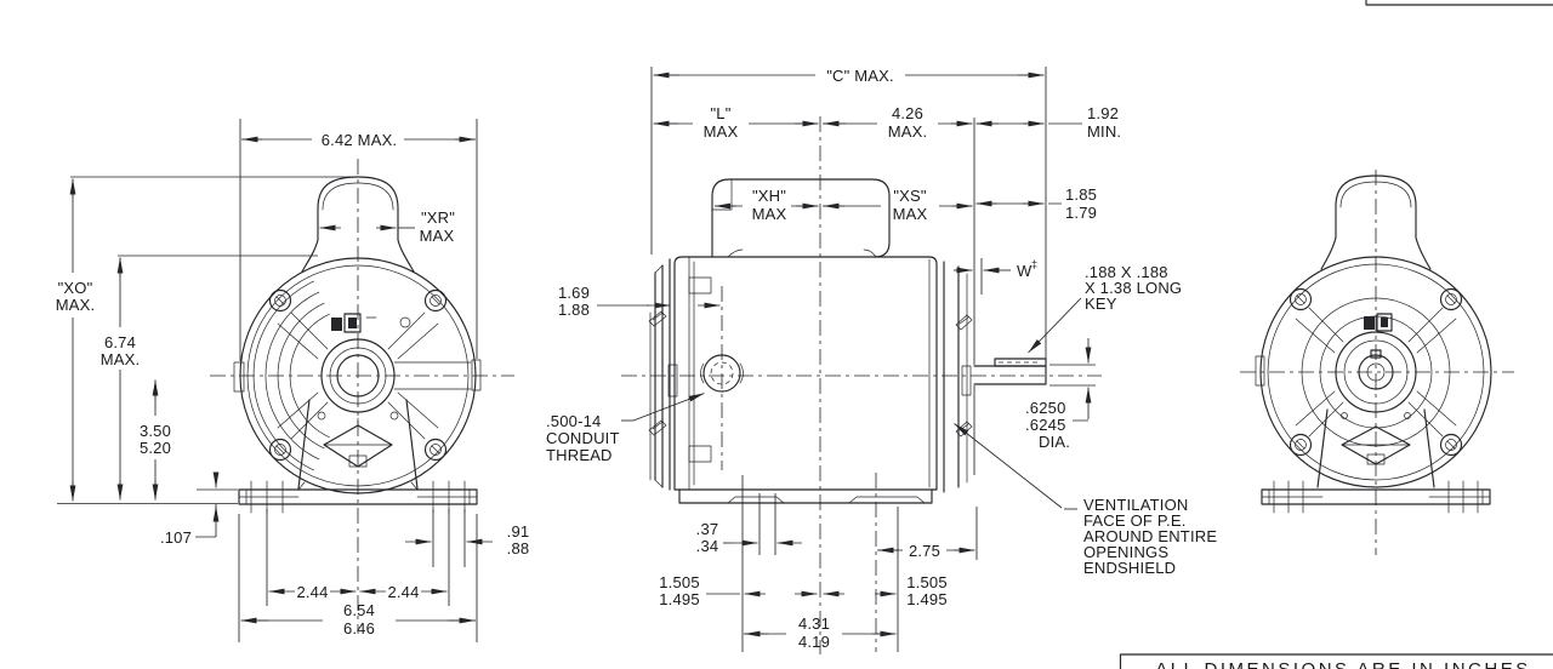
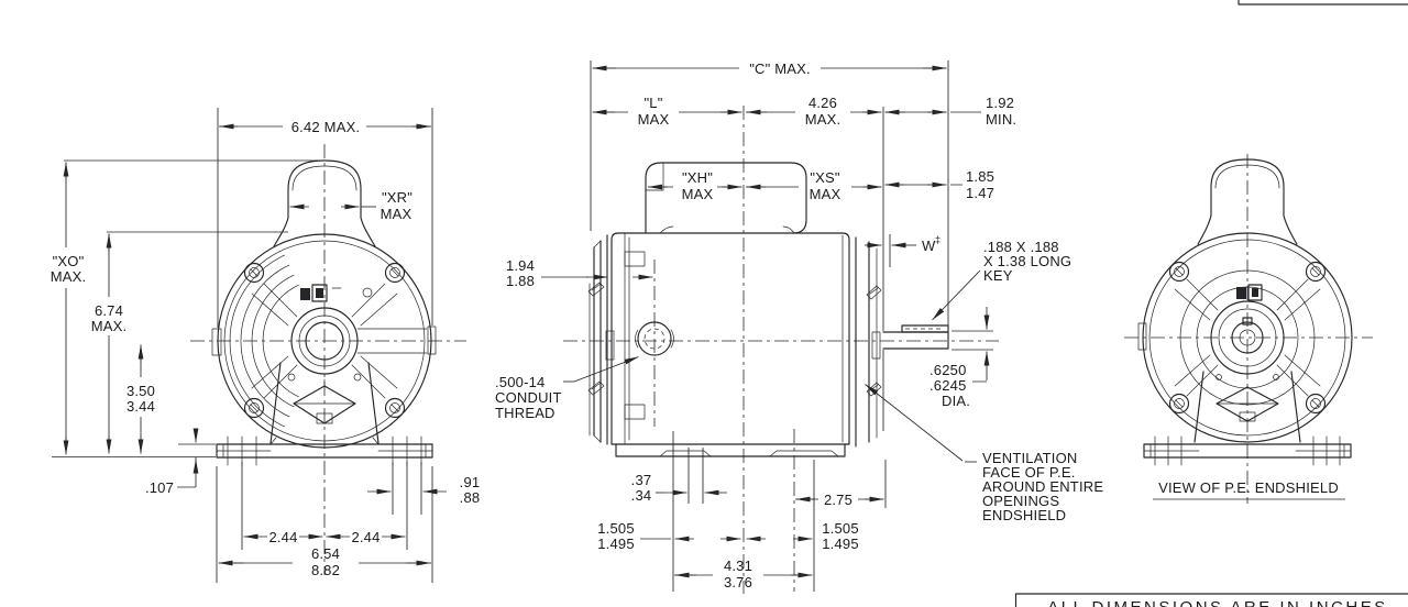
  6.42 MAX.
  "XR"
  MAX
  "XO"
  MAX.
  6.74
  MAX.
  3.50
- 5.20
+ 3.44
  .107
  .91
  .88
  2.44
  2.44
  6.54
- 6.46
+ 8.82
  "C" MAX.
  "L"
  MAX
  4.26
  MAX.
  1.92
  MIN.
  "XH"
  MAX
  "XS"
  MAX
  1.85
- 1.79
+ 1.47
  W
  ‡
  .188 X .188
  X 1.38 LONG
  KEY
- 1.69
+ 1.94
  1.88
  .500-14
  CONDUIT
  THREAD
  .6250
  .6245
  DIA.
  VENTILATION
  FACE OF P.E.
  AROUND ENTIRE
  OPENINGS
  ENDSHIELD
  .37
  .34
  2.75
  1.505
  1.495
  1.505
  1.495
  4.31
- 4.19
+ 3.76
+ VIEW OF P.E. ENDSHIELD
